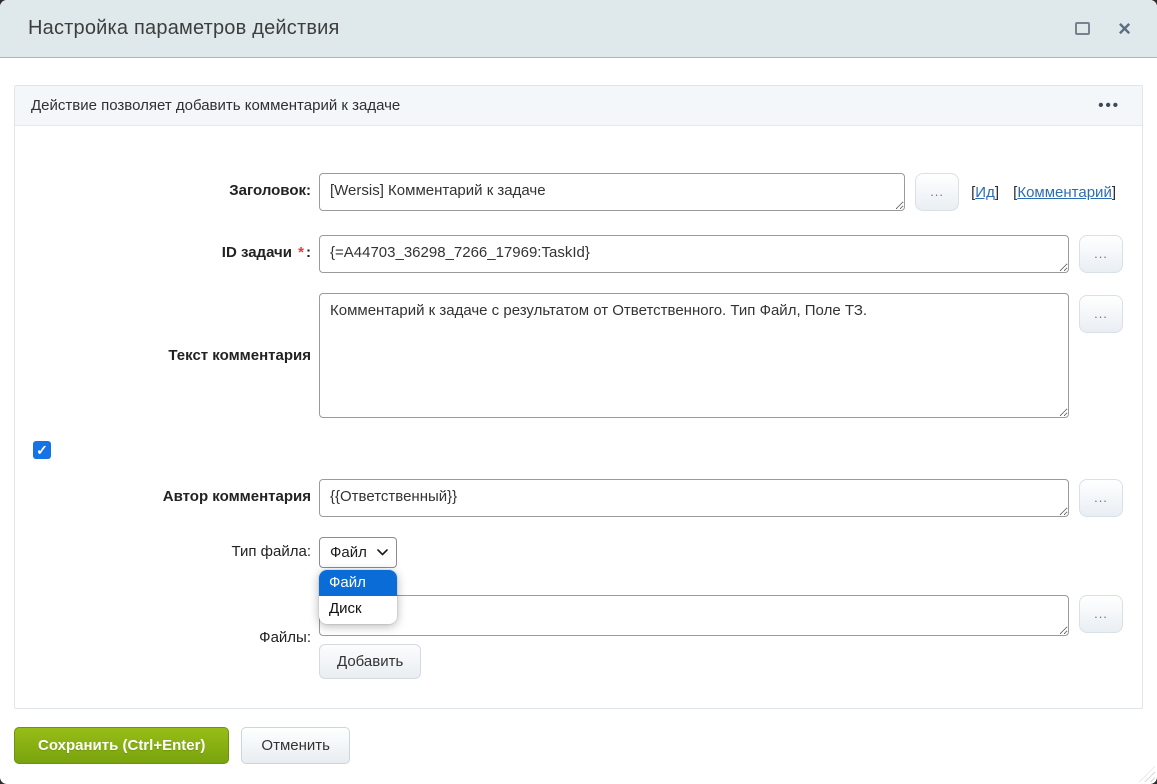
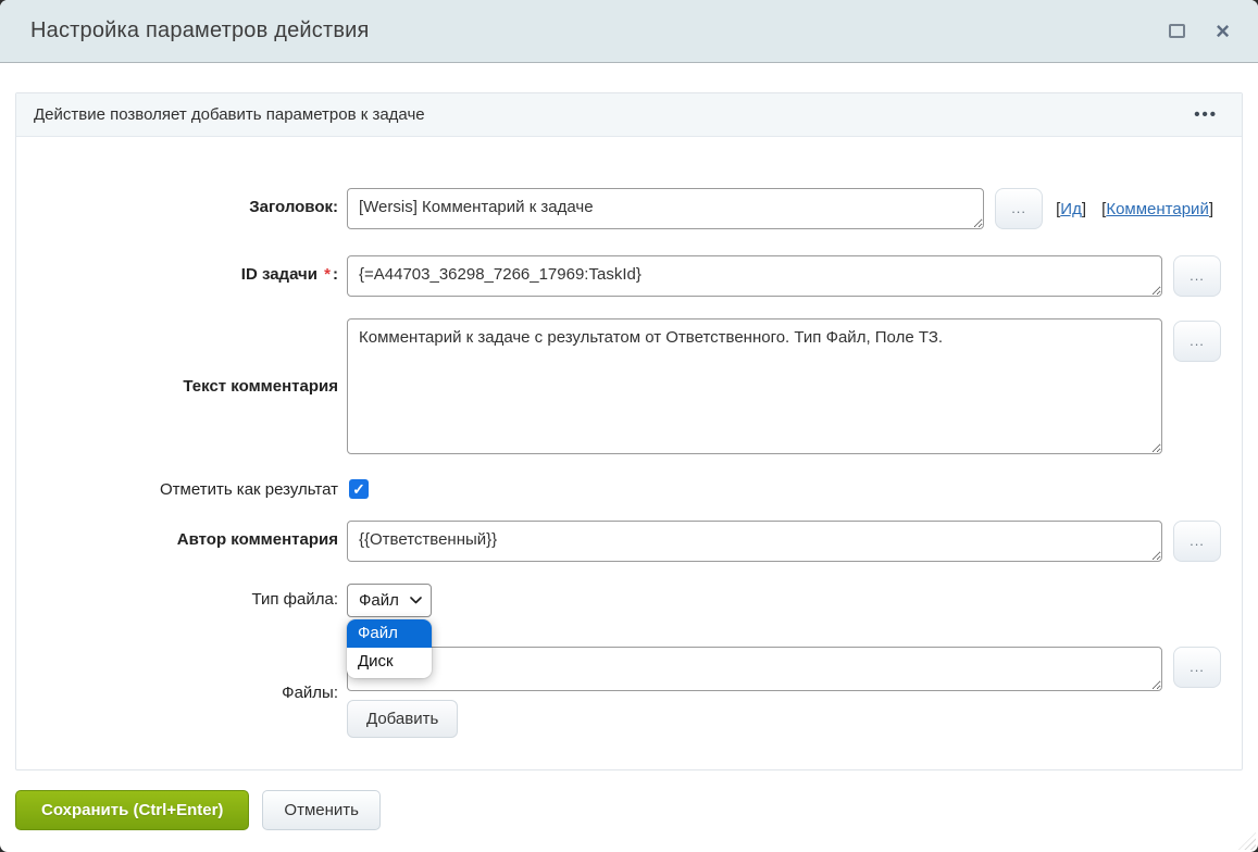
  Настройка параметров действия
  ×
- Действие позволяет добавить комментарий к задаче
+ Действие позволяет добавить параметров к задаче
  •••
  Заголовок:
  [Wersis] Комментарий к задаче
  ...
  [Ид] [Комментарий]
  ID задачи *:
  {=A44703_36298_7266_17969:TaskId}
  ...
  Текст комментария
  Комментарий к задаче с результатом от Ответственного. Тип Файл, Поле ТЗ.
  ...
+ Отметить как результат
  ✓
  Автор комментария
  {{Ответственный}}
  ...
  Тип файла:
  Файл
  Файл
  Диск
  Файлы:
  ...
  Добавить
  Сохранить (Ctrl+Enter)
  Отменить
